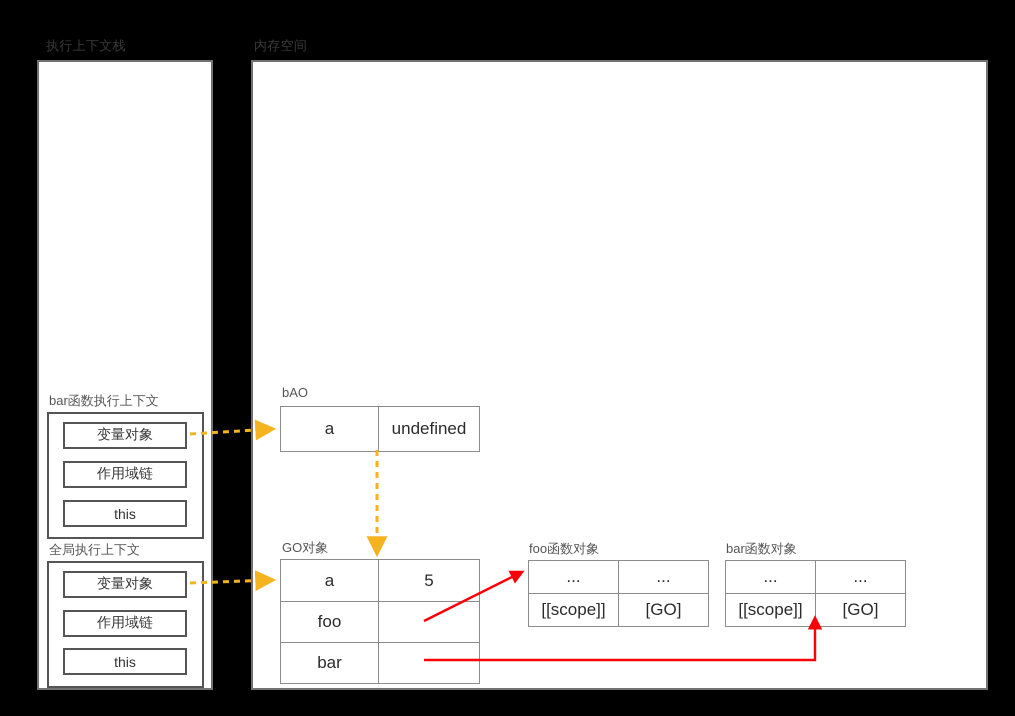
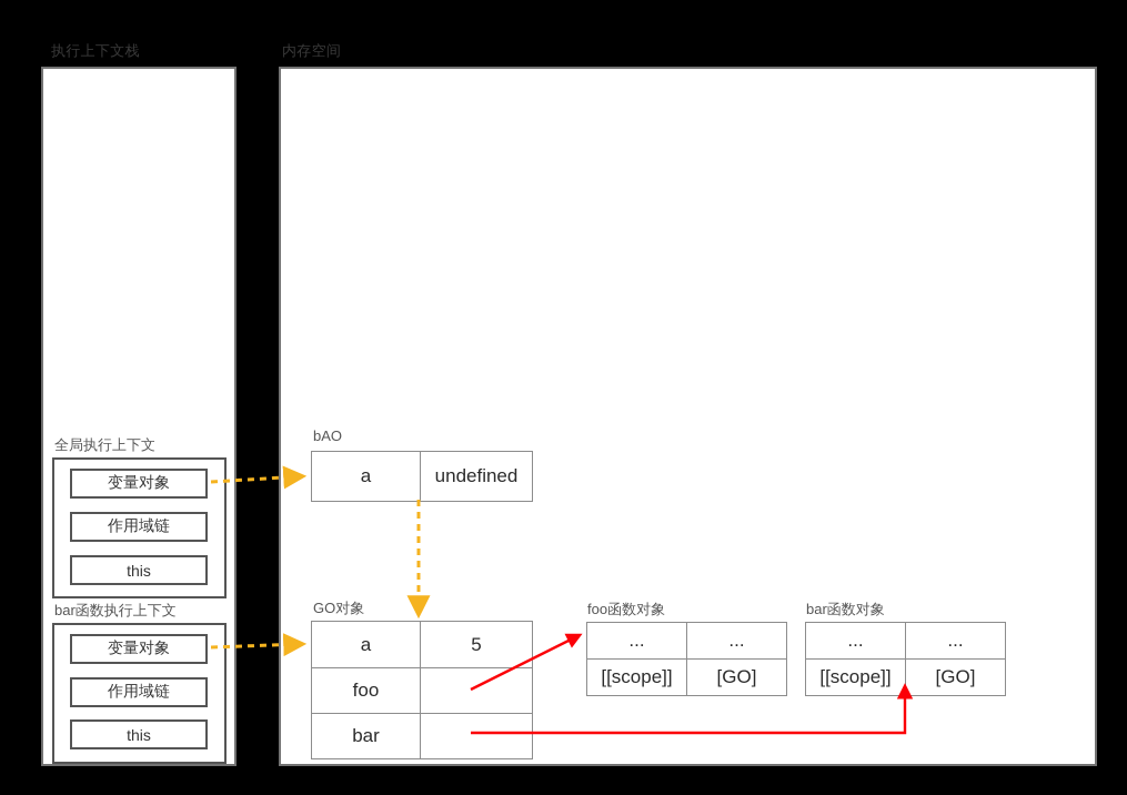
  执行上下文栈
  内存空间
- bar函数执行上下文
+ 全局执行上下文
  变量对象
  作用域链
  this
- 全局执行上下文
+ bar函数执行上下文
  变量对象
  作用域链
  this
  bAO
  a	undefined
  GO对象
  a	5
  foo
  bar
  foo函数对象
  ...	...
  [[scope]]	[GO]
  bar函数对象
  ...	...
  [[scope]]	[GO]
